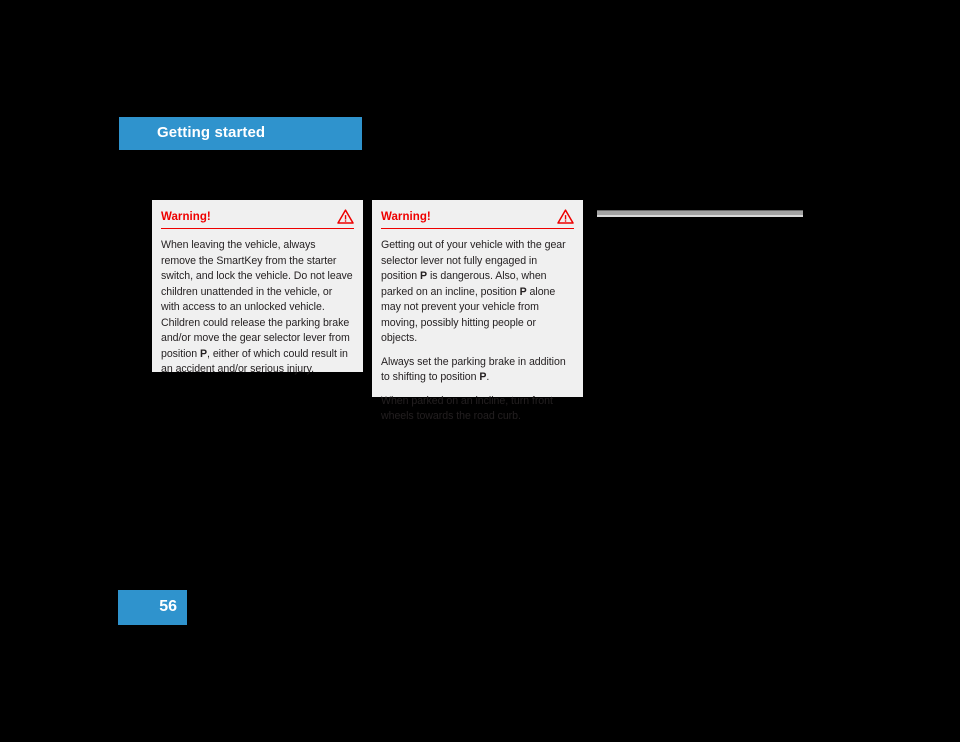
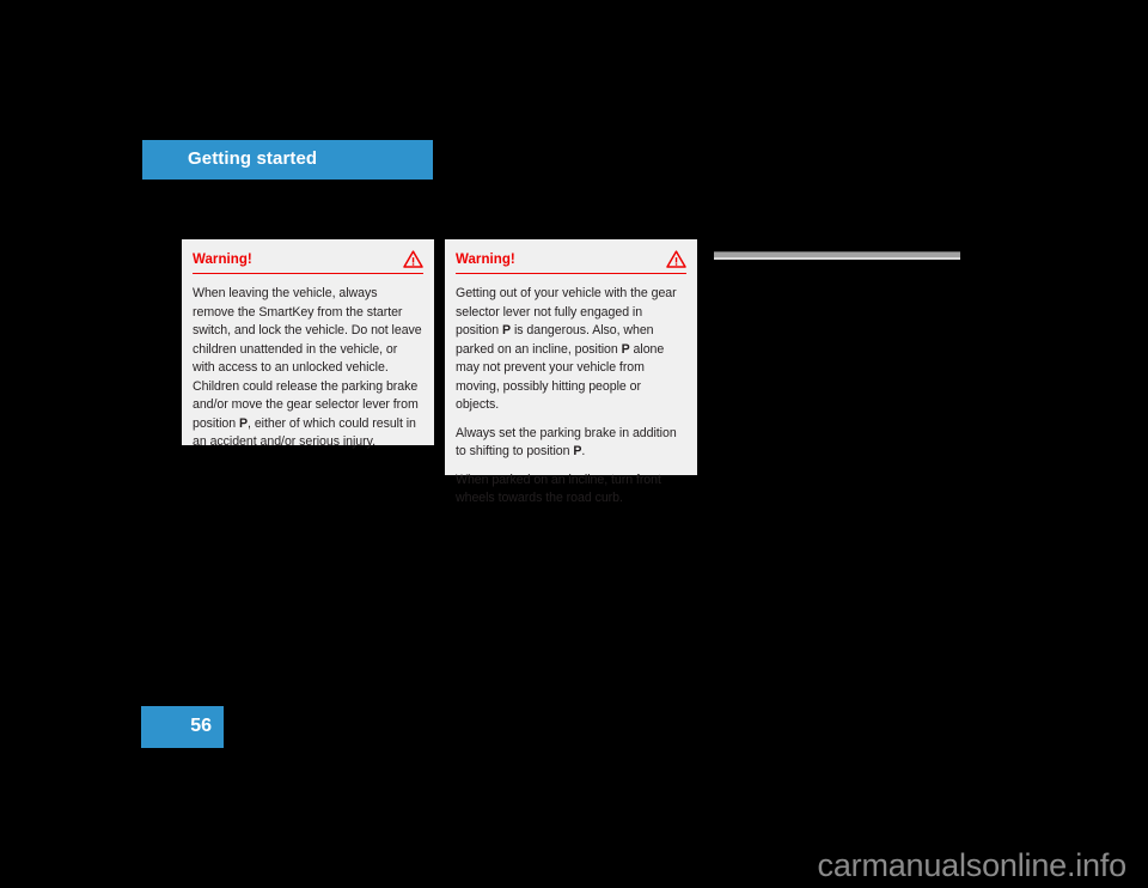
  Getting started
  Warning!
  When leaving the vehicle, always remove the SmartKey from the starter switch, and lock the vehicle. Do not leave children unattended in the vehicle, or with access to an unlocked vehicle. Children could release the parking brake and/or move the gear selector lever from position P, either of which could result in an accident and/or serious injury.
  Warning!
  Getting out of your vehicle with the gear selector lever not fully engaged in position P is dangerous. Also, when parked on an incline, position P alone may not prevent your vehicle from moving, possibly hitting people or objects.
  Always set the parking brake in addition to shifting to position P.
  When parked on an incline, turn front wheels towards the road curb.
  56
+ carmanualsonline.info
